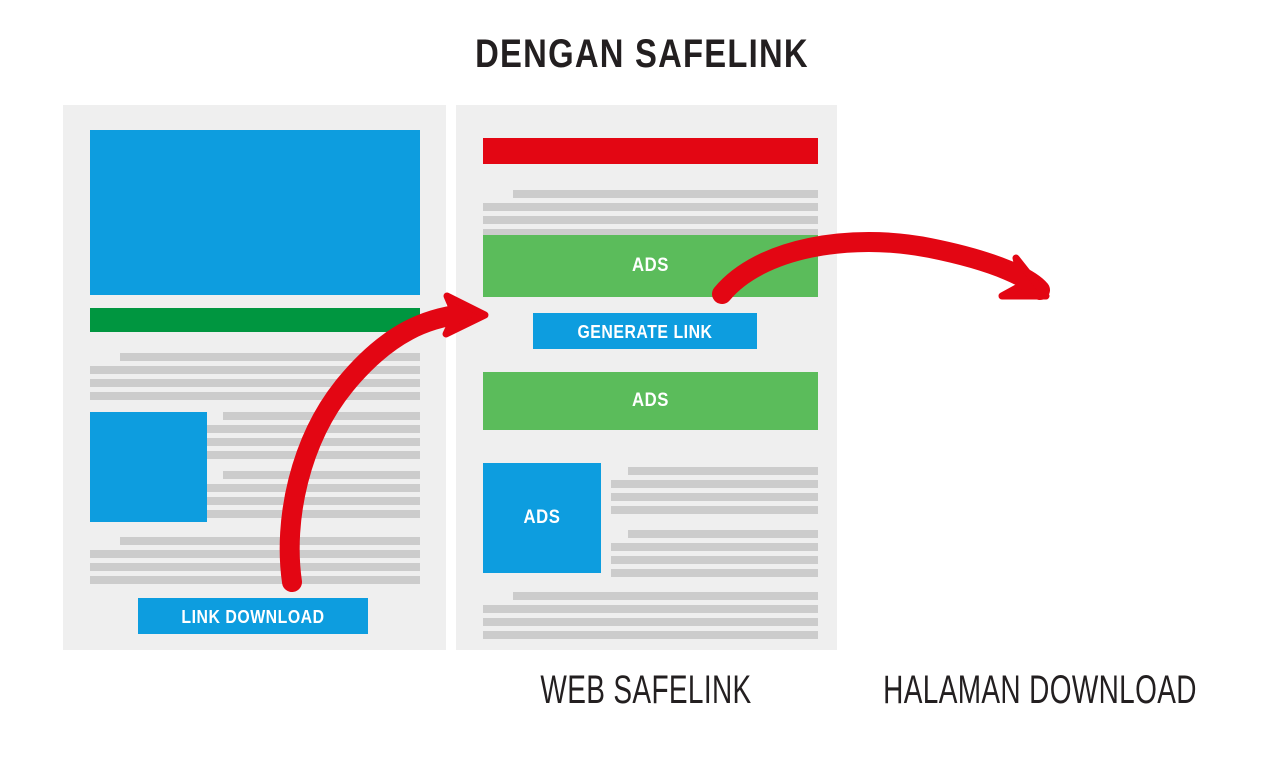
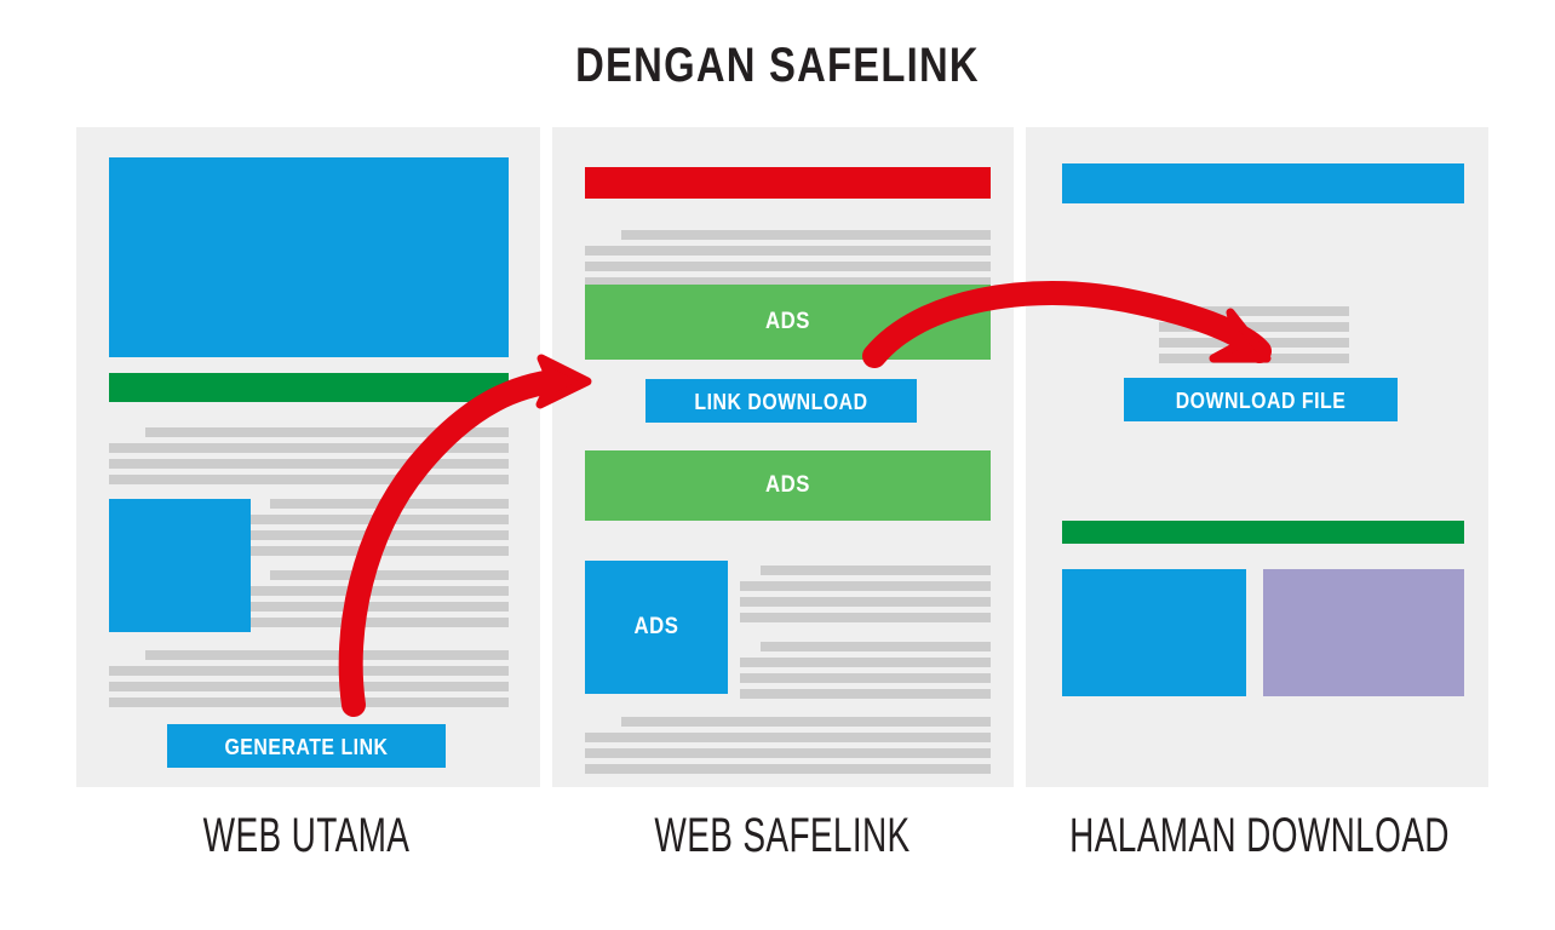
  DENGAN SAFELINK
- LINK DOWNLOAD
+ GENERATE LINK
  ADS
- GENERATE LINK
+ LINK DOWNLOAD
  ADS
  ADS
+ DOWNLOAD FILE
+ WEB UTAMA
  WEB SAFELINK
  HALAMAN DOWNLOAD
